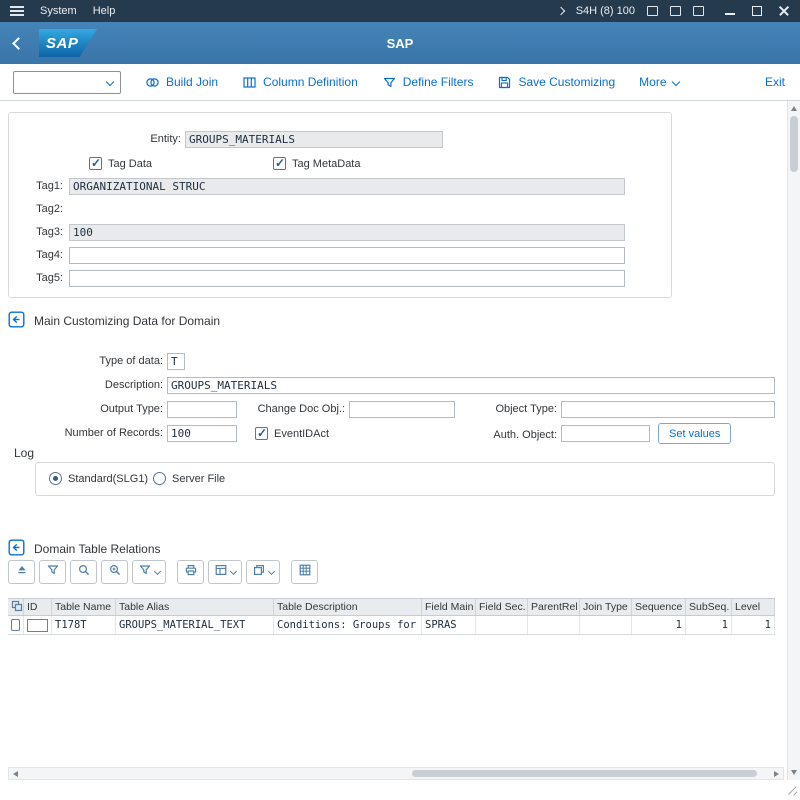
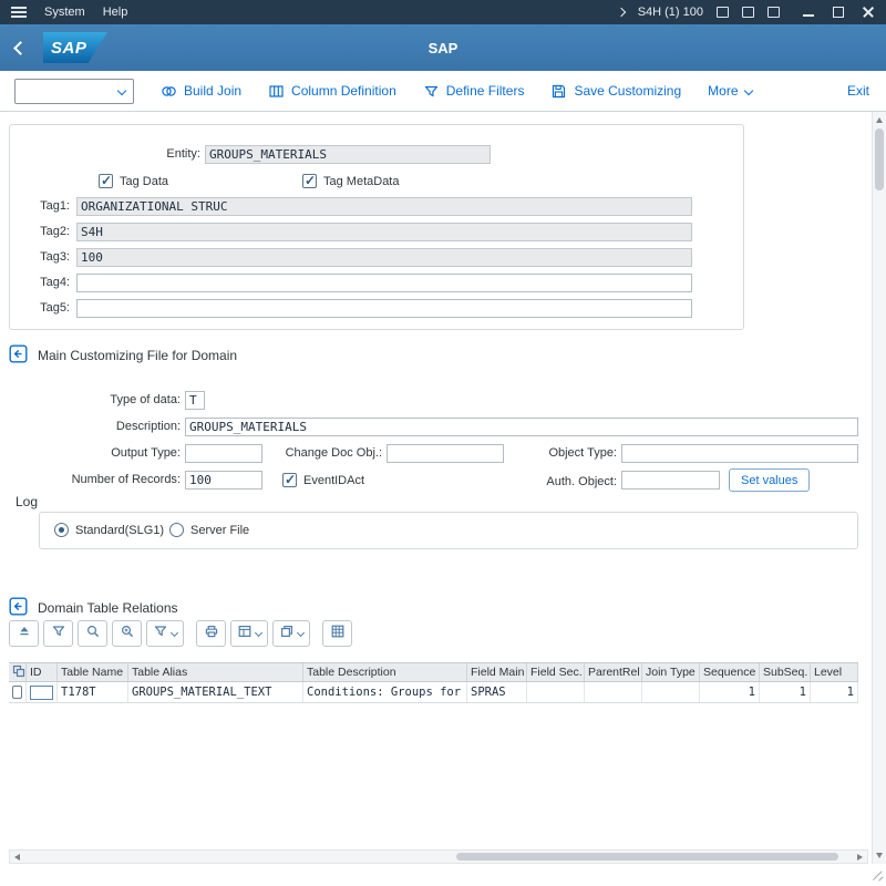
  System
  Help
- S4H (8) 100
+ S4H (1) 100
  SAP
  SAP
  Build Join
  Column Definition
  Define Filters
  Save Customizing
  More
  Exit
  Entity:
  GROUPS_MATERIALS
  Tag Data
  Tag MetaData
  Tag1:
  ORGANIZATIONAL STRUC
  Tag2:
+ S4H
  Tag3:
  100
  Tag4:
  Tag5:
- Main Customizing Data for Domain
+ Main Customizing File for Domain
  Type of data:
  T
  Description:
  GROUPS_MATERIALS
  Output Type:
  Change Doc Obj.:
  Object Type:
  Number of Records:
  100
  EventIDAct
  Auth. Object:
  Set values
  Log
  Standard(SLG1)
  Server File
  Domain Table Relations
  ID
  Table Name
  Table Alias
  Table Description
  Field Main
  Field Sec.
  ParentRel
  Join Type
  Sequence
  SubSeq.
  Level
  T178T
  GROUPS_MATERIAL_TEXT
  Conditions: Groups for
  SPRAS
  1
  1
  1
